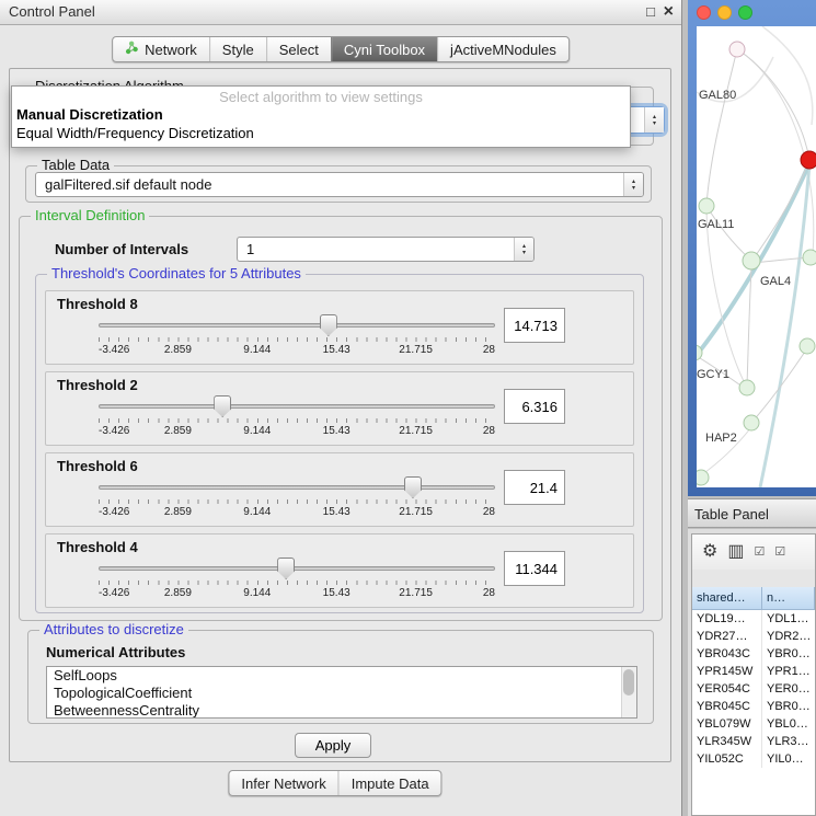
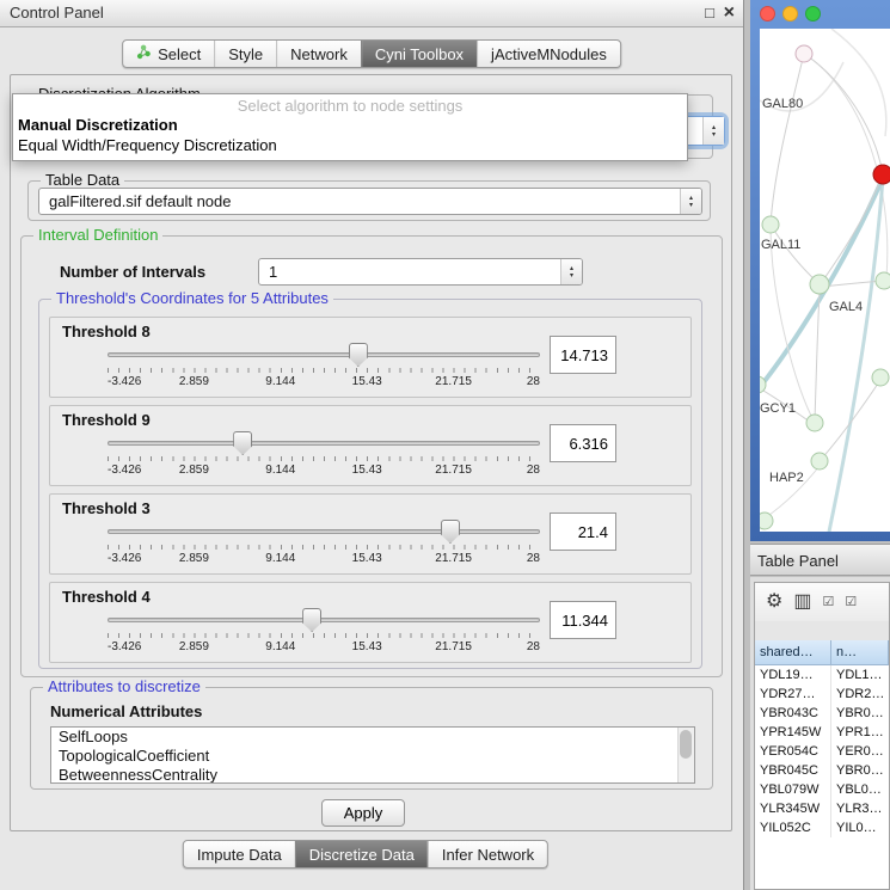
  Control Panel
  □
  ×
- Network
+ Select
  Style
- Select
+ Network
  Cyni Toolbox
  jActiveMNodules
  Table Data
  galFiltered.sif default node
  Interval Definition
  Number of Intervals
  1
  Threshold's Coordinates for 5 Attributes
  Threshold 8
  -3.426
  2.859
  9.144
  15.43
  21.715
  28
  14.713
- Threshold 2
+ Threshold 9
  -3.426
  2.859
  9.144
  15.43
  21.715
  28
  6.316
- Threshold 6
+ Threshold 3
  -3.426
  2.859
  9.144
  15.43
  21.715
  28
  21.4
  Threshold 4
  -3.426
  2.859
  9.144
  15.43
  21.715
  28
  11.344
  Attributes to discretize
  Numerical Attributes
  SelfLoops
  TopologicalCoefficient
  BetweennessCentrality
  Apply
- Select algorithm to view settings
+ Select algorithm to node settings
  Manual Discretization
  Equal Width/Frequency Discretization
- Infer Network
+ Impute Data
+ Discretize Data
- Impute Data
+ Infer Network
  GAL80
  GAL11
  GAL4
  GCY1
  HAP2
  Table Panel
  ⚙
  ▥
  ☑
  ☑
  shared…
  n…
  YDL19…
  YDL1…
  YDR27…
  YDR2…
  YBR043C
  YBR0…
  YPR145W
  YPR1…
  YER054C
  YER0…
  YBR045C
  YBR0…
  YBL079W
  YBL0…
  YLR345W
  YLR3…
  YIL052C
  YIL0…
